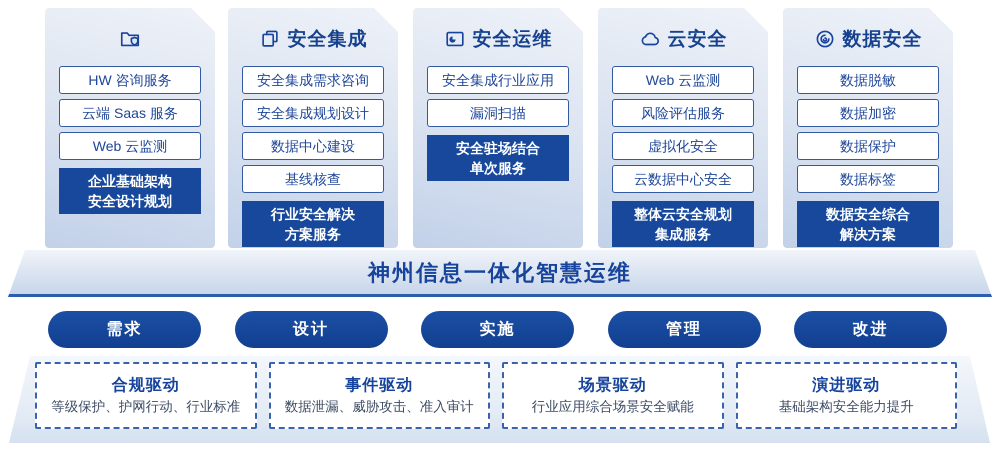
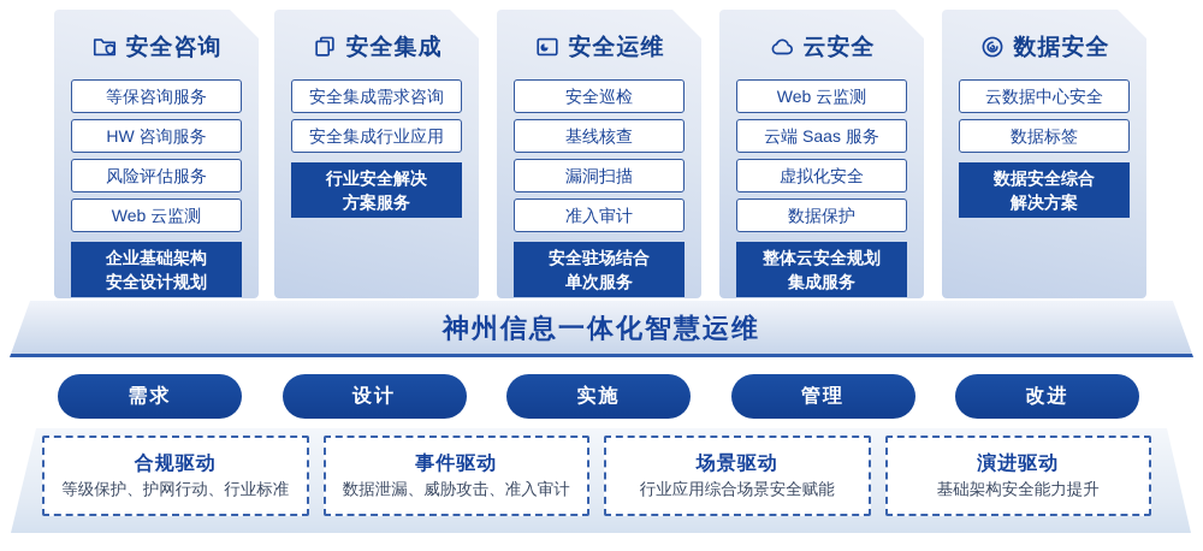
+ 安全咨询
+ 等保咨询服务
  HW 咨询服务
- 云端 Saas 服务
+ 风险评估服务
  Web 云监测
  企业基础架构
  安全设计规划
  安全集成
  安全集成需求咨询
- 安全集成规划设计
- 数据中心建设
- 基线核查
+ 安全集成行业应用
  行业安全解决
  方案服务
  安全运维
+ 安全巡检
- 安全集成行业应用
+ 基线核查
  漏洞扫描
+ 准入审计
  安全驻场结合
  单次服务
  云安全
  Web 云监测
- 风险评估服务
+ 云端 Saas 服务
  虚拟化安全
- 云数据中心安全
+ 数据保护
  整体云安全规划
  集成服务
  数据安全
- 数据脱敏
- 数据加密
- 数据保护
+ 云数据中心安全
  数据标签
  数据安全综合
  解决方案
  神州信息一体化智慧运维
  需求
  设计
  实施
  管理
  改进
  合规驱动
  等级保护、护网行动、行业标准
  事件驱动
  数据泄漏、威胁攻击、准入审计
  场景驱动
  行业应用综合场景安全赋能
  演进驱动
  基础架构安全能力提升
